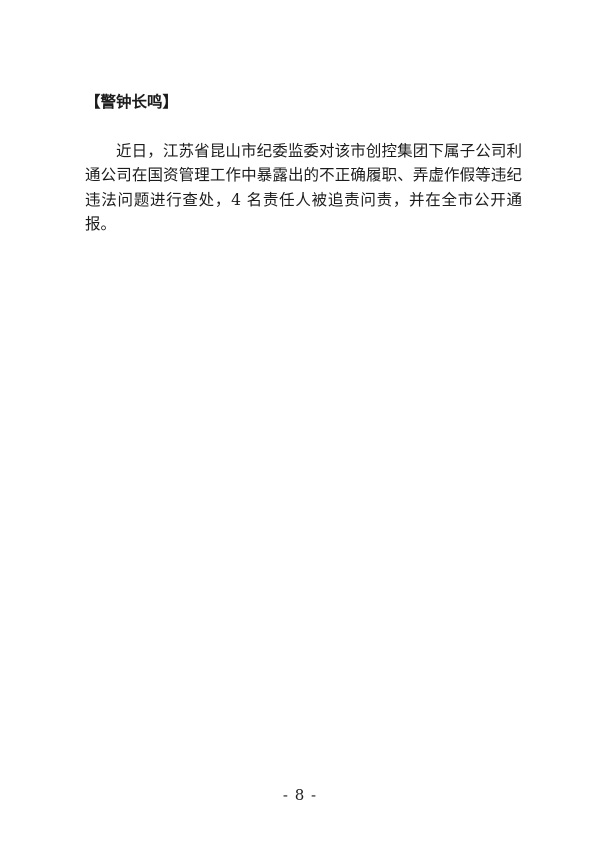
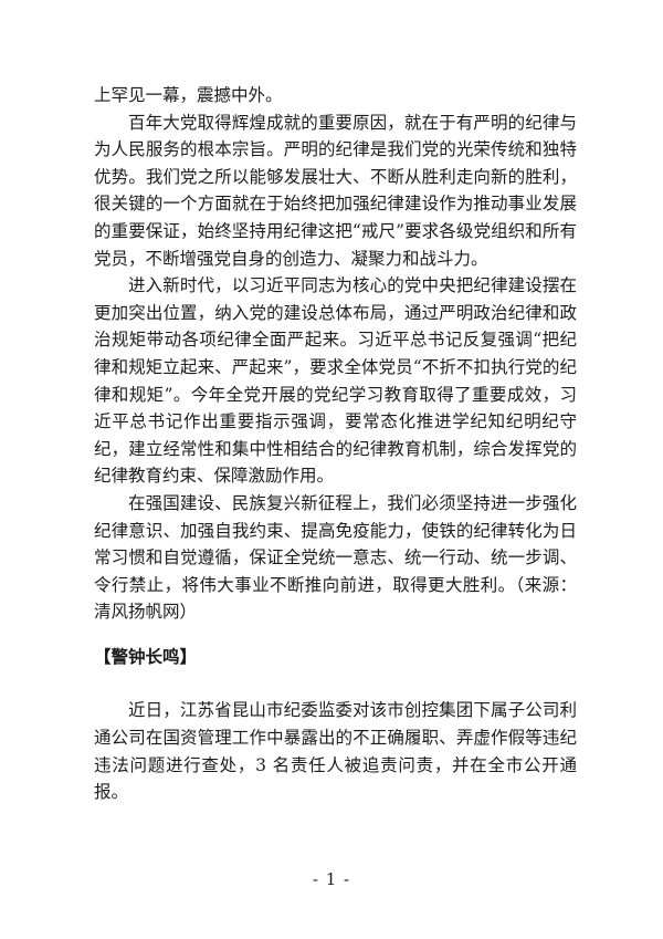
+ 上罕见一幕，震撼中外。
+ 百年大党取得辉煌成就的重要原因，就在于有严明的纪律与为人民服务的根本宗旨。严明的纪律是我们党的光荣传统和独特优势。我们党之所以能够发展壮大、不断从胜利走向新的胜利，很关键的一个方面就在于始终把加强纪律建设作为推动事业发展的重要保证，始终坚持用纪律这把“戒尺”要求各级党组织和所有党员，不断增强党自身的创造力、凝聚力和战斗力。
+ 进入新时代，以习近平同志为核心的党中央把纪律建设摆在更加突出位置，纳入党的建设总体布局，通过严明政治纪律和政治规矩带动各项纪律全面严起来。习近平总书记反复强调“把纪律和规矩立起来、严起来”，要求全体党员“不折不扣执行党的纪律和规矩”。今年全党开展的党纪学习教育取得了重要成效，习近平总书记作出重要指示强调，要常态化推进学纪知纪明纪守纪，建立经常性和集中性相结合的纪律教育机制，综合发挥党的纪律教育约束、保障激励作用。
+ 在强国建设、民族复兴新征程上，我们必须坚持进一步强化纪律意识、加强自我约束、提高免疫能力，使铁的纪律转化为日常习惯和自觉遵循，保证全党统一意志、统一行动、统一步调、令行禁止，将伟大事业不断推向前进，取得更大胜利。（来源：清风扬帆网）
  【警钟长鸣】
- 近日，江苏省昆山市纪委监委对该市创控集团下属子公司利通公司在国资管理工作中暴露出的不正确履职、弄虚作假等违纪违法问题进行查处，4 名责任人被追责问责，并在全市公开通报。
+ 近日，江苏省昆山市纪委监委对该市创控集团下属子公司利通公司在国资管理工作中暴露出的不正确履职、弄虚作假等违纪违法问题进行查处，3 名责任人被追责问责，并在全市公开通报。
- - 8 -
+ - 1 -
